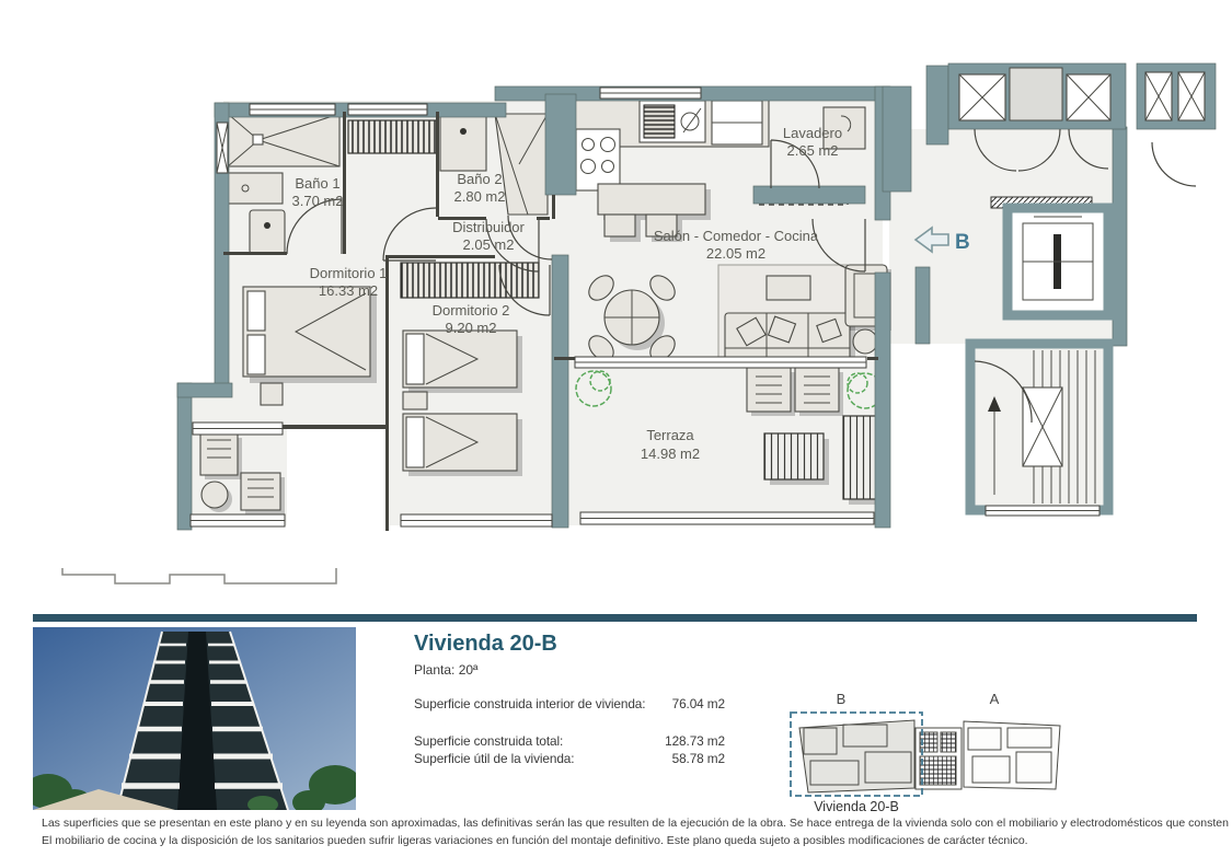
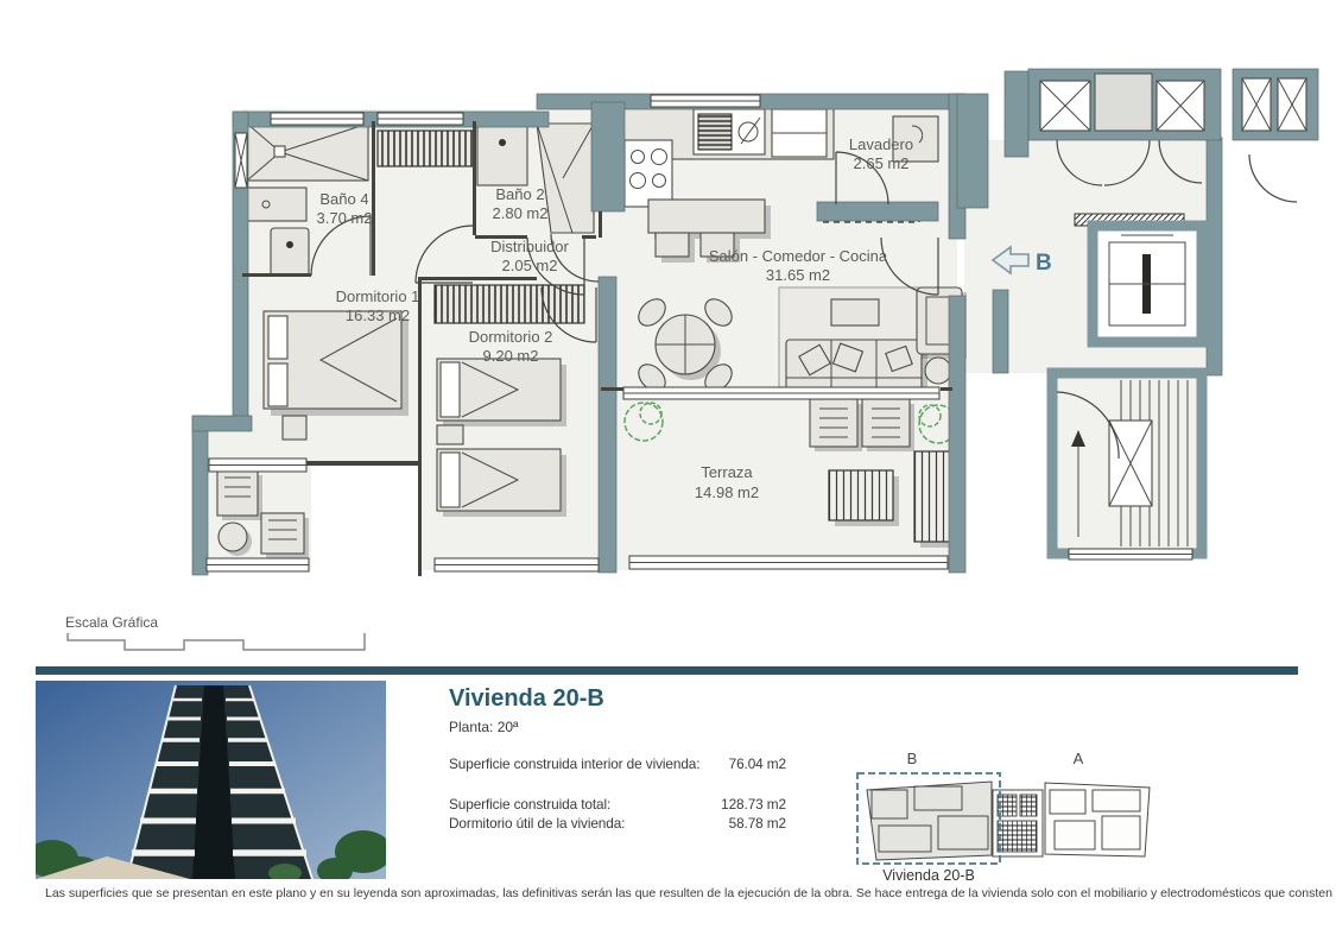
  B
- Baño 1
+ Baño 4
  3.70 m2
  Baño 2
  2.80 m2
  Distribuidor
  2.05 m2
  Lavadero
  2.65 m2
  Salón - Comedor - Cocina
- 22.05 m2
+ 31.65 m2
  Dormitorio 1
  16.33 m2
  Dormitorio 2
  9.20 m2
  Terraza
  14.98 m2
+ Escala Gráfica
  Vivienda 20-B
  Planta: 20ª
  Superficie construida interior de vivienda:
  76.04 m2
  Superficie construida total:
  128.73 m2
- Superficie útil de la vivienda:
+ Dormitorio útil de la vivienda:
  58.78 m2
  B
  A
  Vivienda 20-B
  Las superficies que se presentan en este plano y en su leyenda son aproximadas, las definitivas serán las que resulten de la ejecución de la obra. Se hace entrega de la vivienda solo con el mobiliario y electrodomésticos que consten
- El mobiliario de cocina y la disposición de los sanitarios pueden sufrir ligeras variaciones en función del montaje definitivo. Este plano queda sujeto a posibles modificaciones de carácter técnico.
